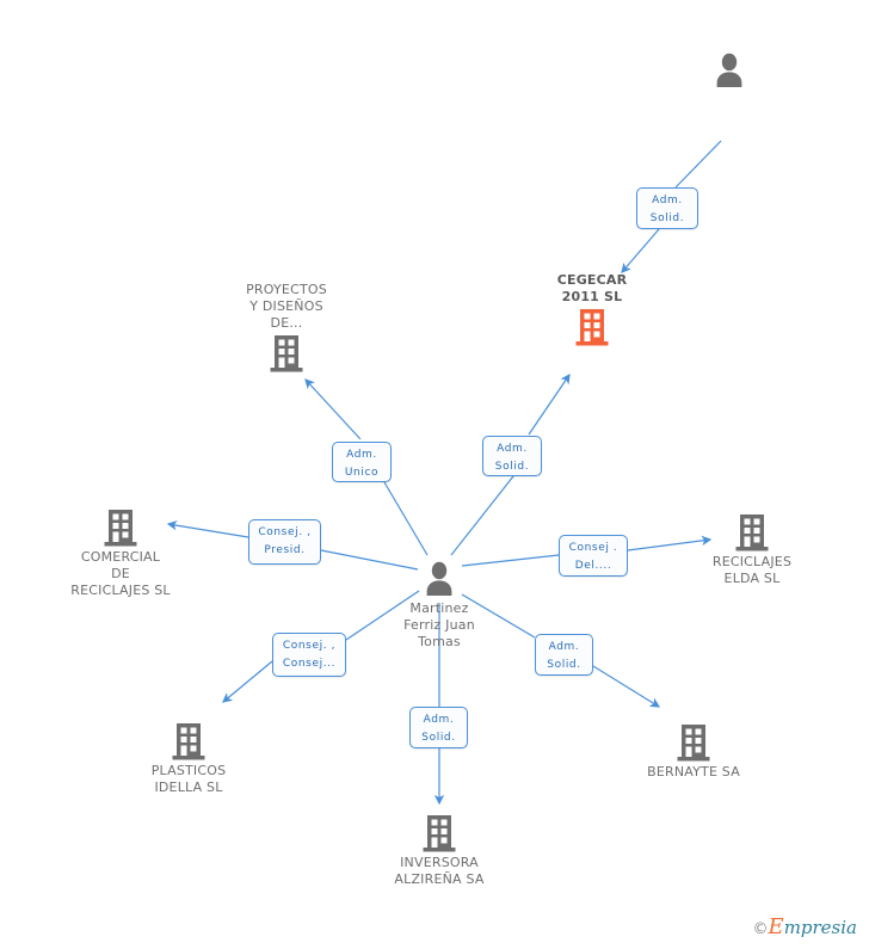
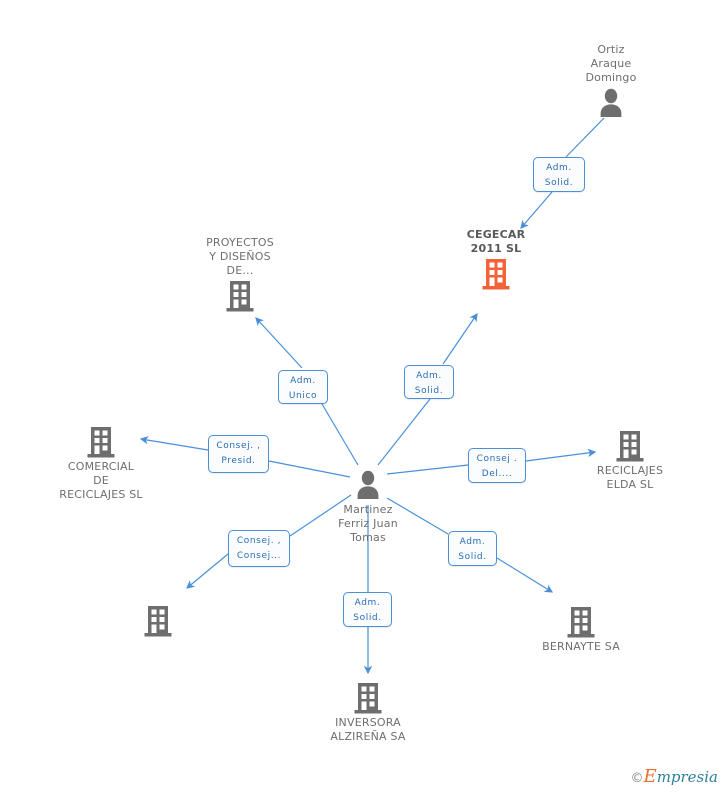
+ Ortiz
+ Araque
+ Domingo
  CEGECAR
  2011 SL
  PROYECTOS
  Y DISEÑOS
  DE...
  COMERCIAL
  DE
  RECICLAJES SL
  RECICLAJES
  ELDA SL
- PLASTICOS
- IDELLA SL
  INVERSORA
  ALZIREÑA SA
  BERNAYTE SA
  Martinez
  Ferriz Juan
  Tomas
  Adm.
  Solid.
  Adm.
  Solid.
  Adm.
  Unico
  Consej. ,
  Presid.
  Consej .
  Del....
  Consej. ,
  Consej...
  Adm.
  Solid.
  Adm.
  Solid.
  ©Empresia
